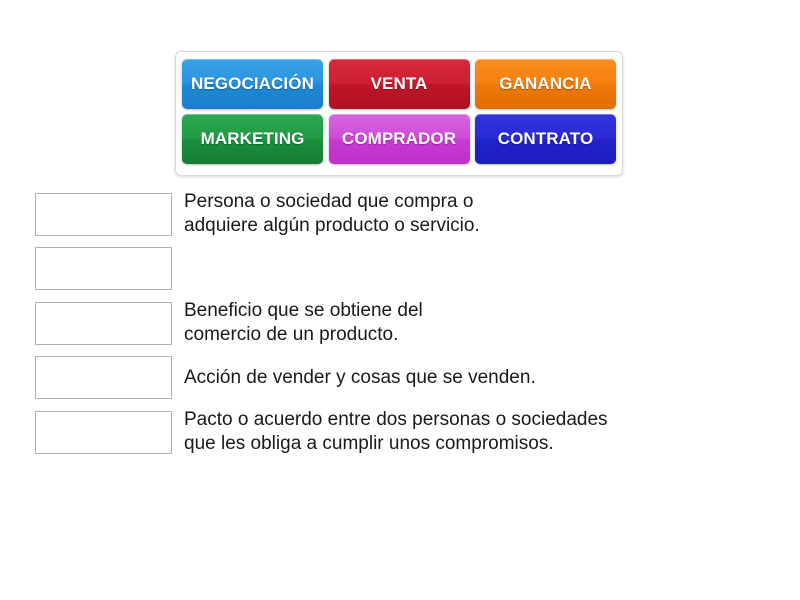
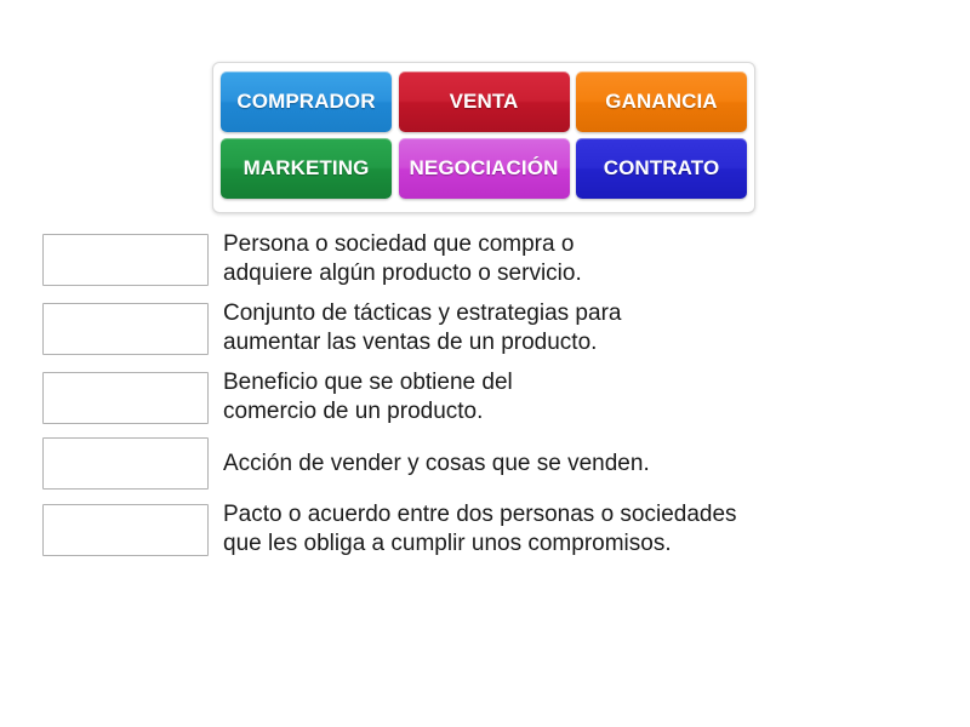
- NEGOCIACIÓN
+ COMPRADOR
  VENTA
  GANANCIA
  MARKETING
- COMPRADOR
+ NEGOCIACIÓN
  CONTRATO
  Persona o sociedad que compra o
  adquiere algún producto o servicio.
+ Conjunto de tácticas y estrategias para
+ aumentar las ventas de un producto.
  Beneficio que se obtiene del
  comercio de un producto.
  Acción de vender y cosas que se venden.
  Pacto o acuerdo entre dos personas o sociedades
  que les obliga a cumplir unos compromisos.
